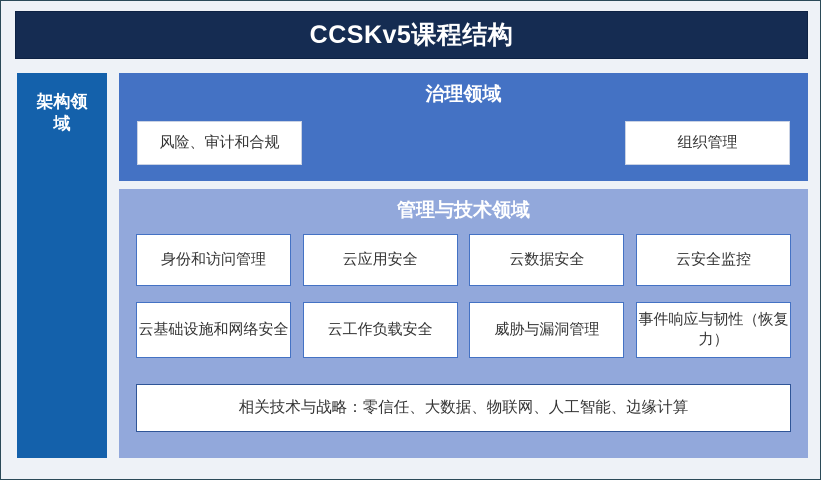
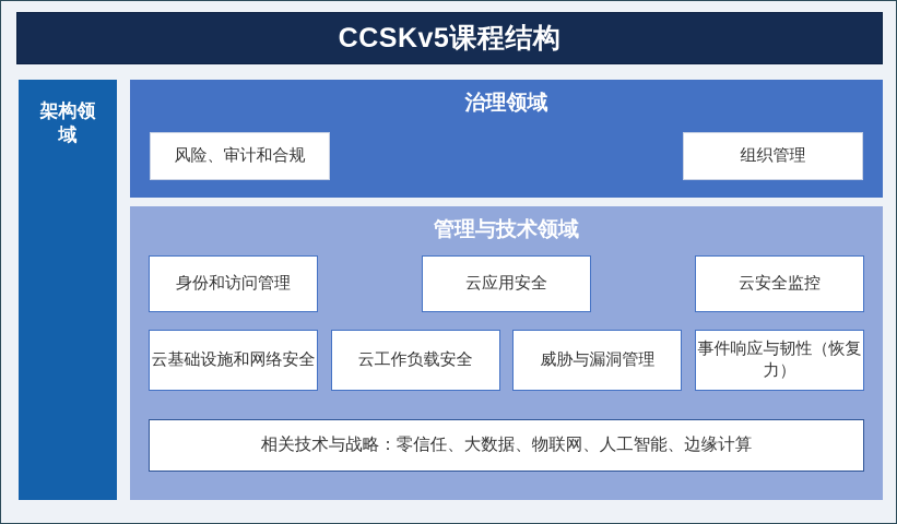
  CCSKv5课程结构
  架构领域
  治理领域
  风险、审计和合规
  组织管理
  管理与技术领域
  身份和访问管理
  云应用安全
- 云数据安全
  云安全监控
  云基础设施和网络安全
  云工作负载安全
  威胁与漏洞管理
  事件响应与韧性（恢复力）
  相关技术与战略：零信任、大数据、物联网、人工智能、边缘计算
